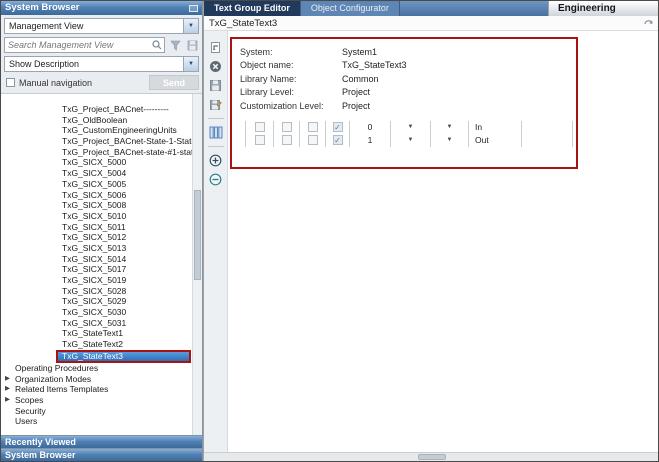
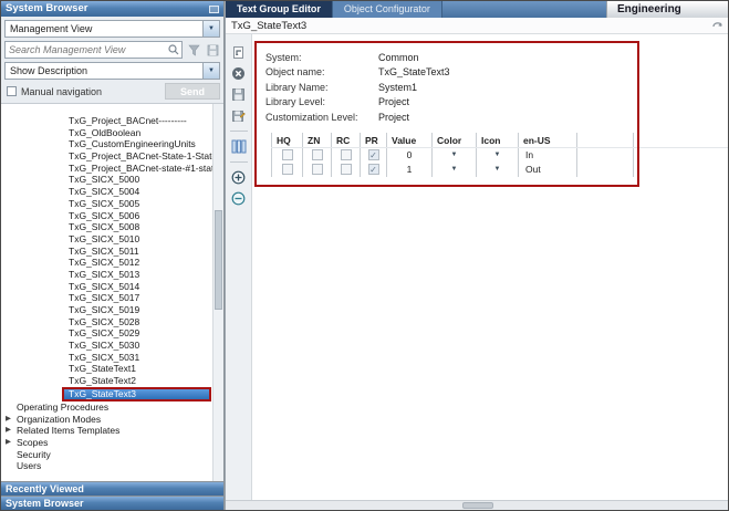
  System Browser
  Management View
  Search Management View
  Show Description
  Manual navigation
  Send
  TxG_Project_BACnet---------
  TxG_OldBoolean
  TxG_CustomEngineeringUnits
  TxG_Project_BACnet-State-1-Stat
  TxG_Project_BACnet-state-#1-sta
  TxG_SICX_5000
  TxG_SICX_5004
  TxG_SICX_5005
  TxG_SICX_5006
  TxG_SICX_5008
  TxG_SICX_5010
  TxG_SICX_5011
  TxG_SICX_5012
  TxG_SICX_5013
  TxG_SICX_5014
  TxG_SICX_5017
  TxG_SICX_5019
  TxG_SICX_5028
  TxG_SICX_5029
  TxG_SICX_5030
  TxG_SICX_5031
  TxG_StateText1
  TxG_StateText2
  TxG_StateText3
  Operating Procedures
  Organization Modes
  Related Items Templates
  Scopes
  Security
  Users
  Recently Viewed
  System Browser
  Text Group Editor
  Object Configurator
  Engineering
  TxG_StateText3
  System:
- System1
+ Common
  Object name:
  TxG_StateText3
  Library Name:
- Common
+ System1
  Library Level:
  Project
  Customization Level:
  Project
+ HQ
+ ZN
+ RC
+ PR
+ Value
+ Color
+ Icon
+ en-US
  ✓
  0
  In
  ✓
  1
  Out
